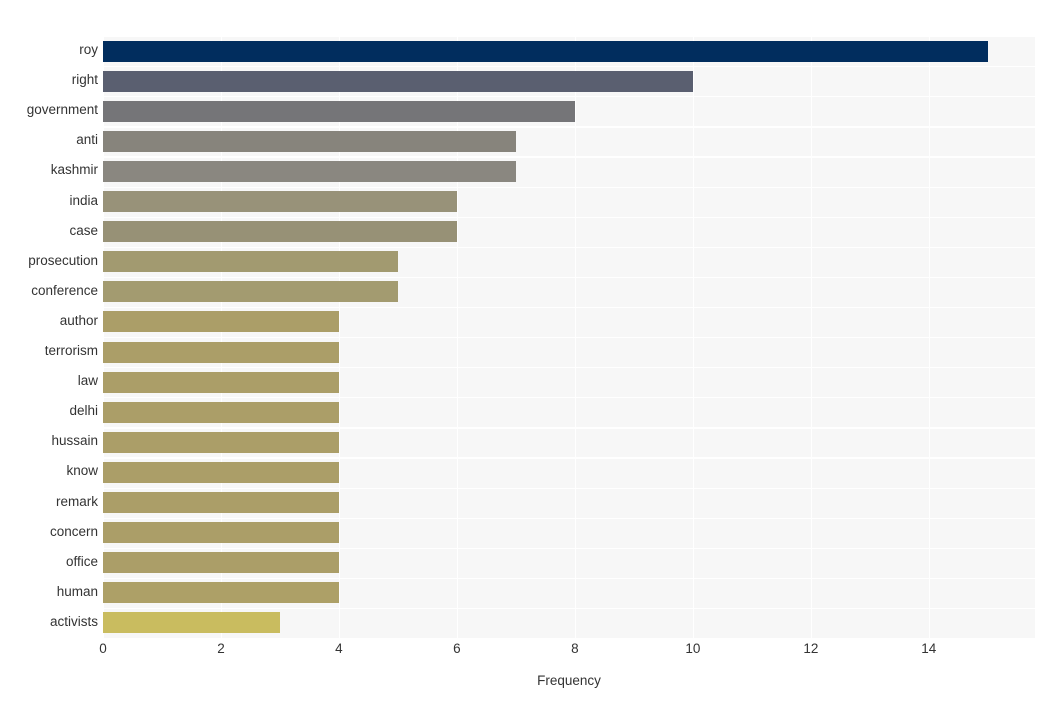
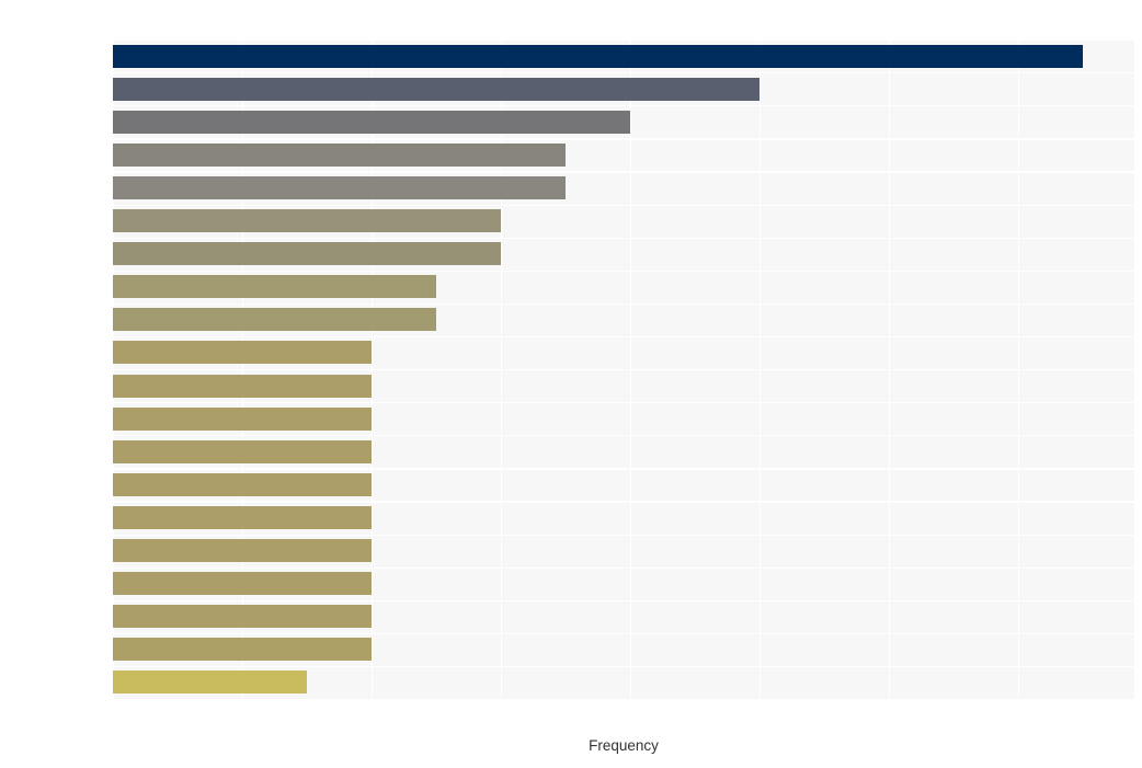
- roy
- right
- government
- anti
- kashmir
- india
- case
- prosecution
- conference
- author
- terrorism
- law
- delhi
- hussain
- know
- remark
- concern
- office
- human
- activists
- 0
- 2
- 4
- 6
- 8
- 10
- 12
- 14
  Frequency
